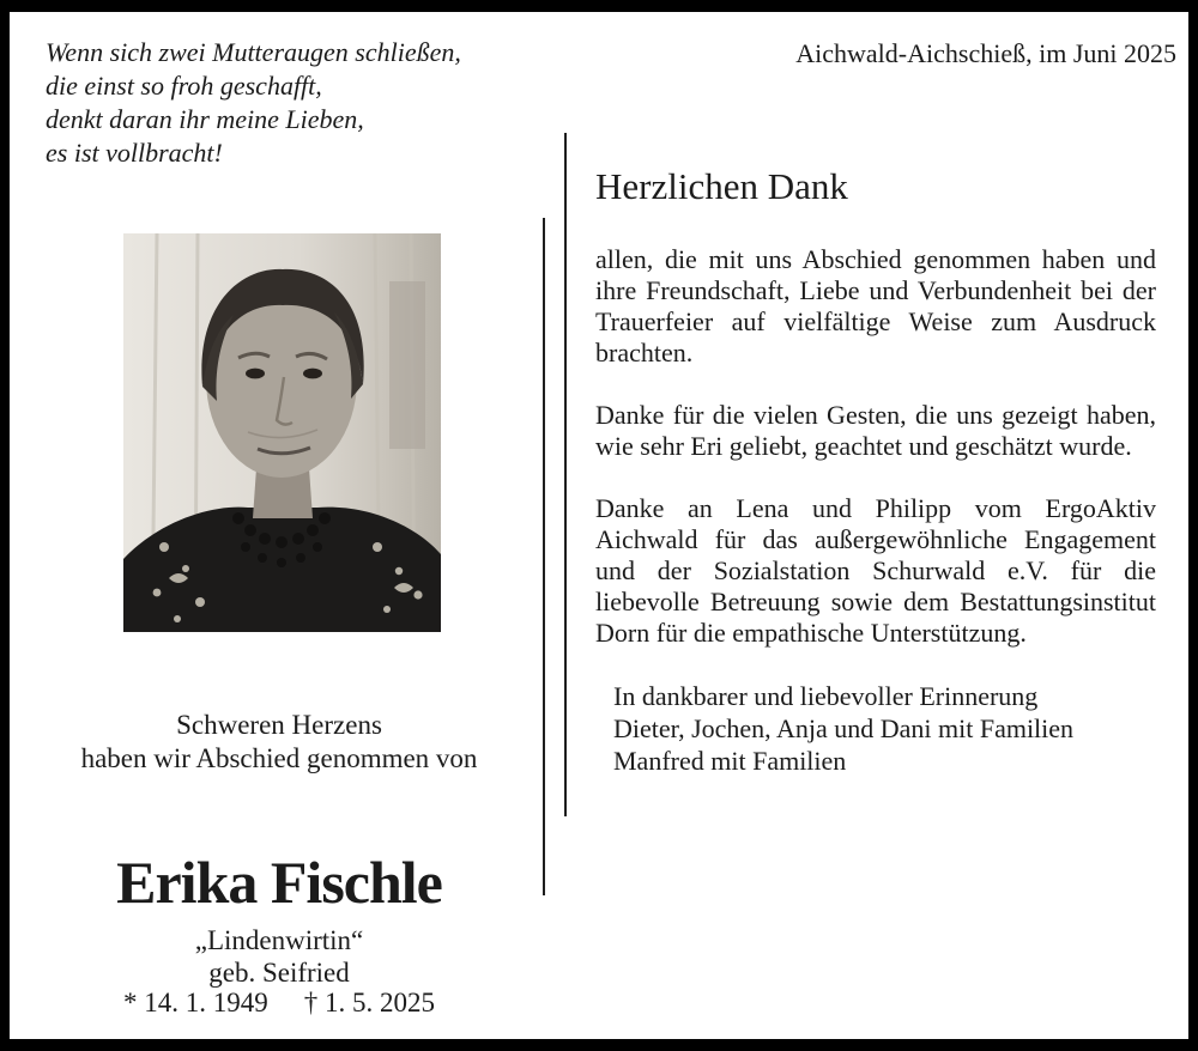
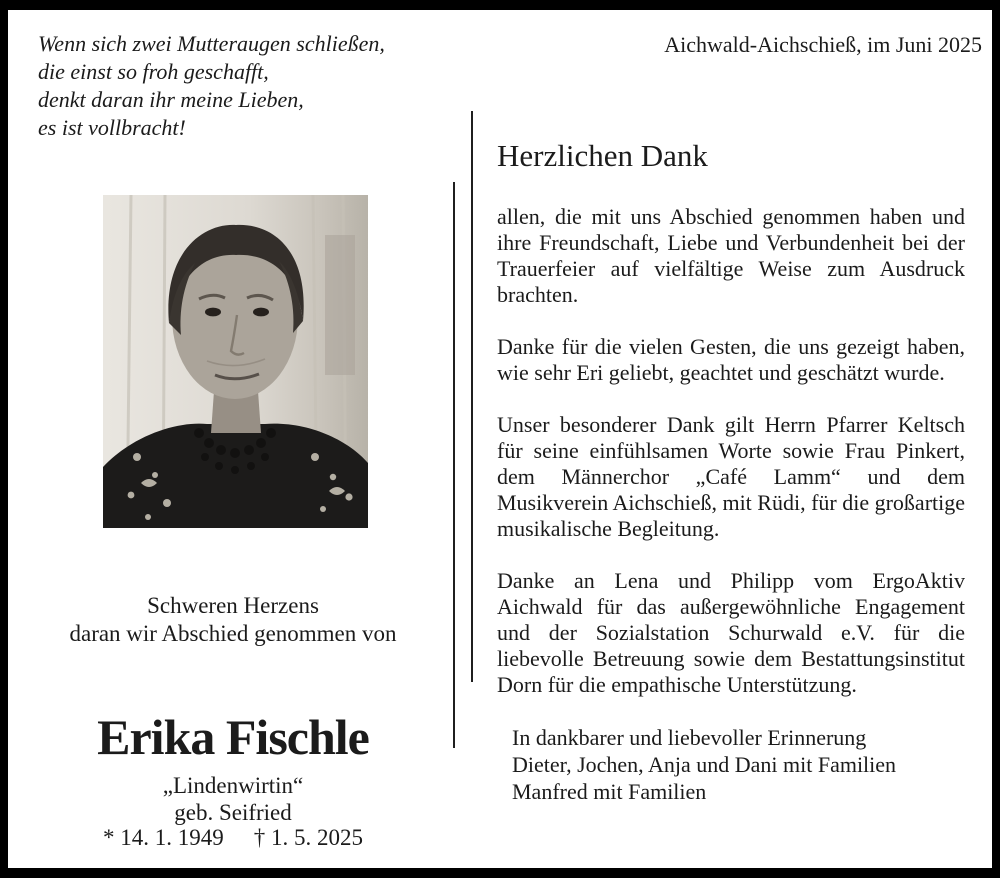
  Wenn sich zwei Mutteraugen schließen,
  die einst so froh geschafft,
  denkt daran ihr meine Lieben,
  es ist vollbracht!
  Aichwald-Aichschieß, im Juni 2025
  Schweren Herzens
- haben wir Abschied genommen von
+ daran wir Abschied genommen von
  Erika Fischle
  „Lindenwirtin“
  geb. Seifried
  * 14. 1. 1949 † 1. 5. 2025
  Herzlichen Dank
  allen, die mit uns Abschied genommen haben und ihre Freundschaft, Liebe und Verbundenheit bei der Trauerfeier auf vielfältige Weise zum Ausdruck brachten.
  Danke für die vielen Gesten, die uns gezeigt haben, wie sehr Eri geliebt, geachtet und geschätzt wurde.
+ Unser besonderer Dank gilt Herrn Pfarrer Keltsch für seine einfühlsamen Worte sowie Frau Pinkert, dem Männerchor „Café Lamm“ und dem Musikverein Aichschieß, mit Rüdi, für die großartige musikalische Begleitung.
  Danke an Lena und Philipp vom ErgoAktiv Aichwald für das außergewöhnliche Engagement und der Sozialstation Schurwald e.V. für die liebevolle Betreuung sowie dem Bestattungsinstitut Dorn für die empathische Unterstützung.
  In dankbarer und liebevoller Erinnerung
  Dieter, Jochen, Anja und Dani mit Familien
  Manfred mit Familien
